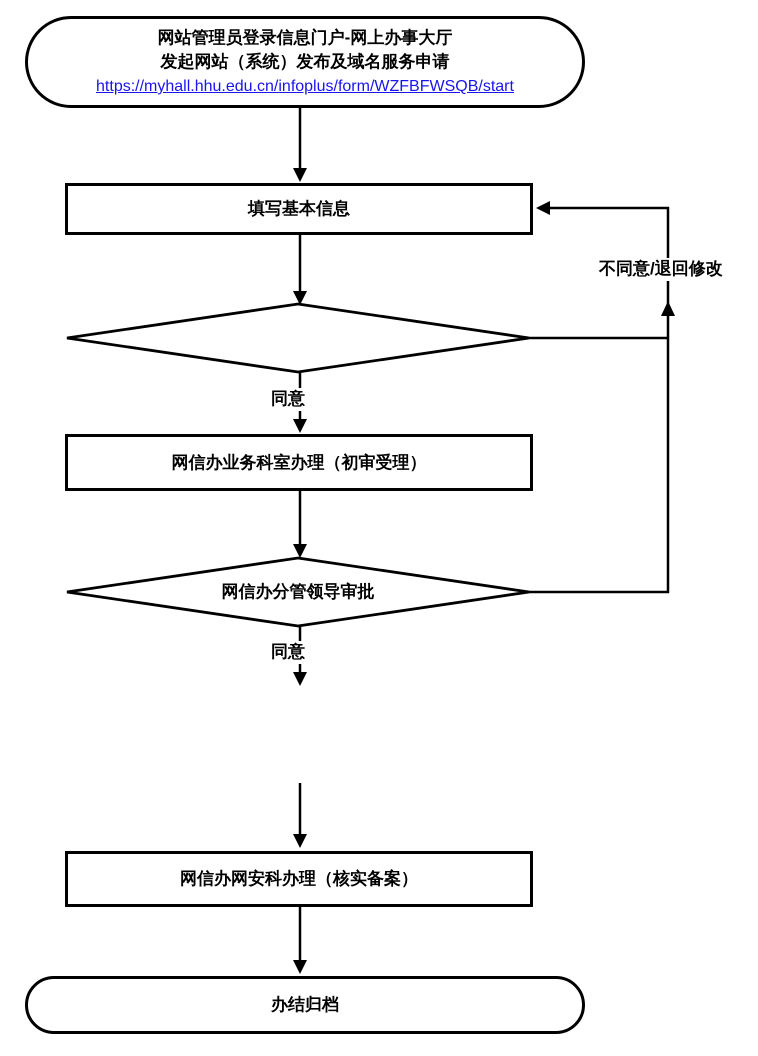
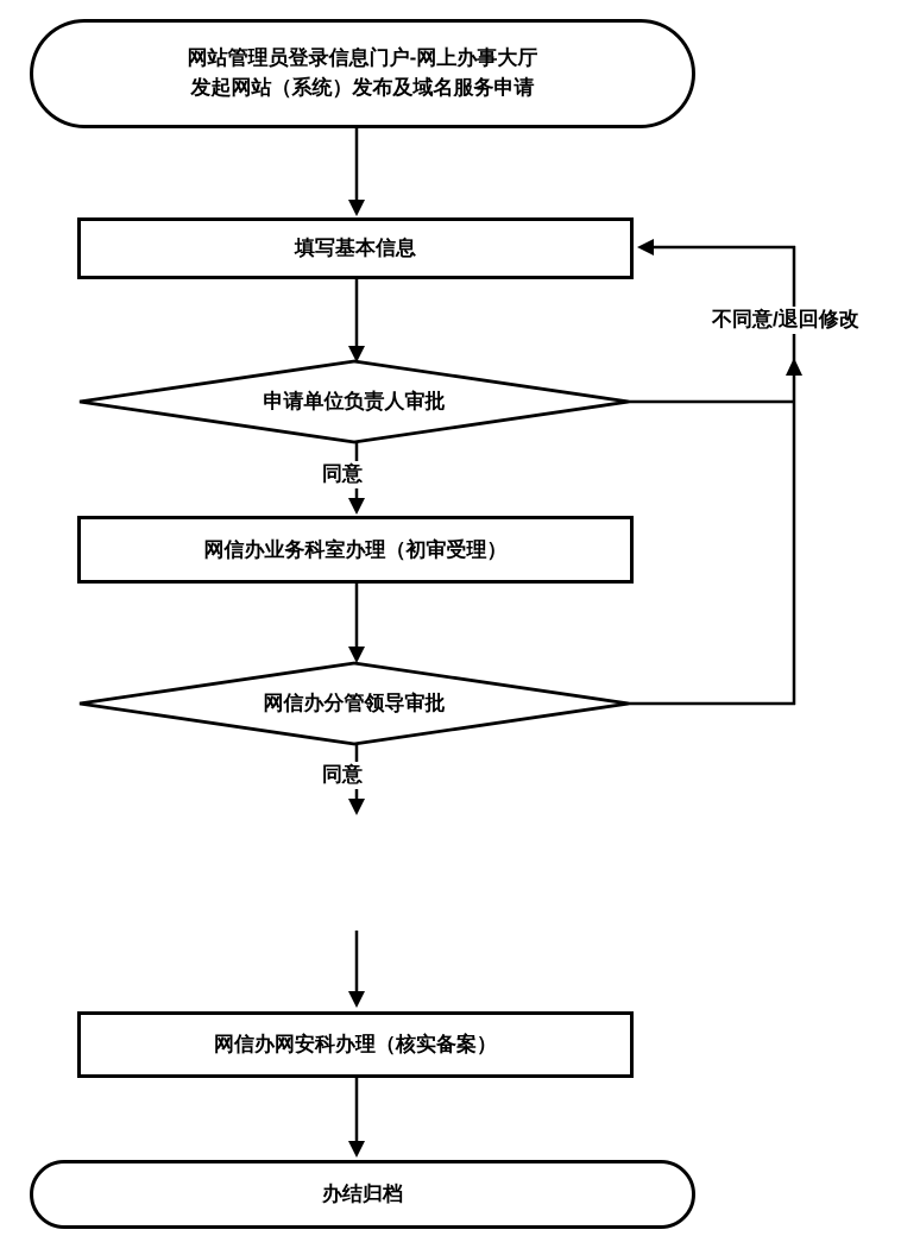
  网站管理员登录信息门户-网上办事大厅
  发起网站（系统）发布及域名服务申请
- https://myhall.hhu.edu.cn/infoplus/form/WZFBFWSQB/start
  填写基本信息
+ 申请单位负责人审批
  网信办业务科室办理（初审受理）
  网信办分管领导审批
  网信办网安科办理（核实备案）
  办结归档
  同意
  同意
  不同意/退回修改
